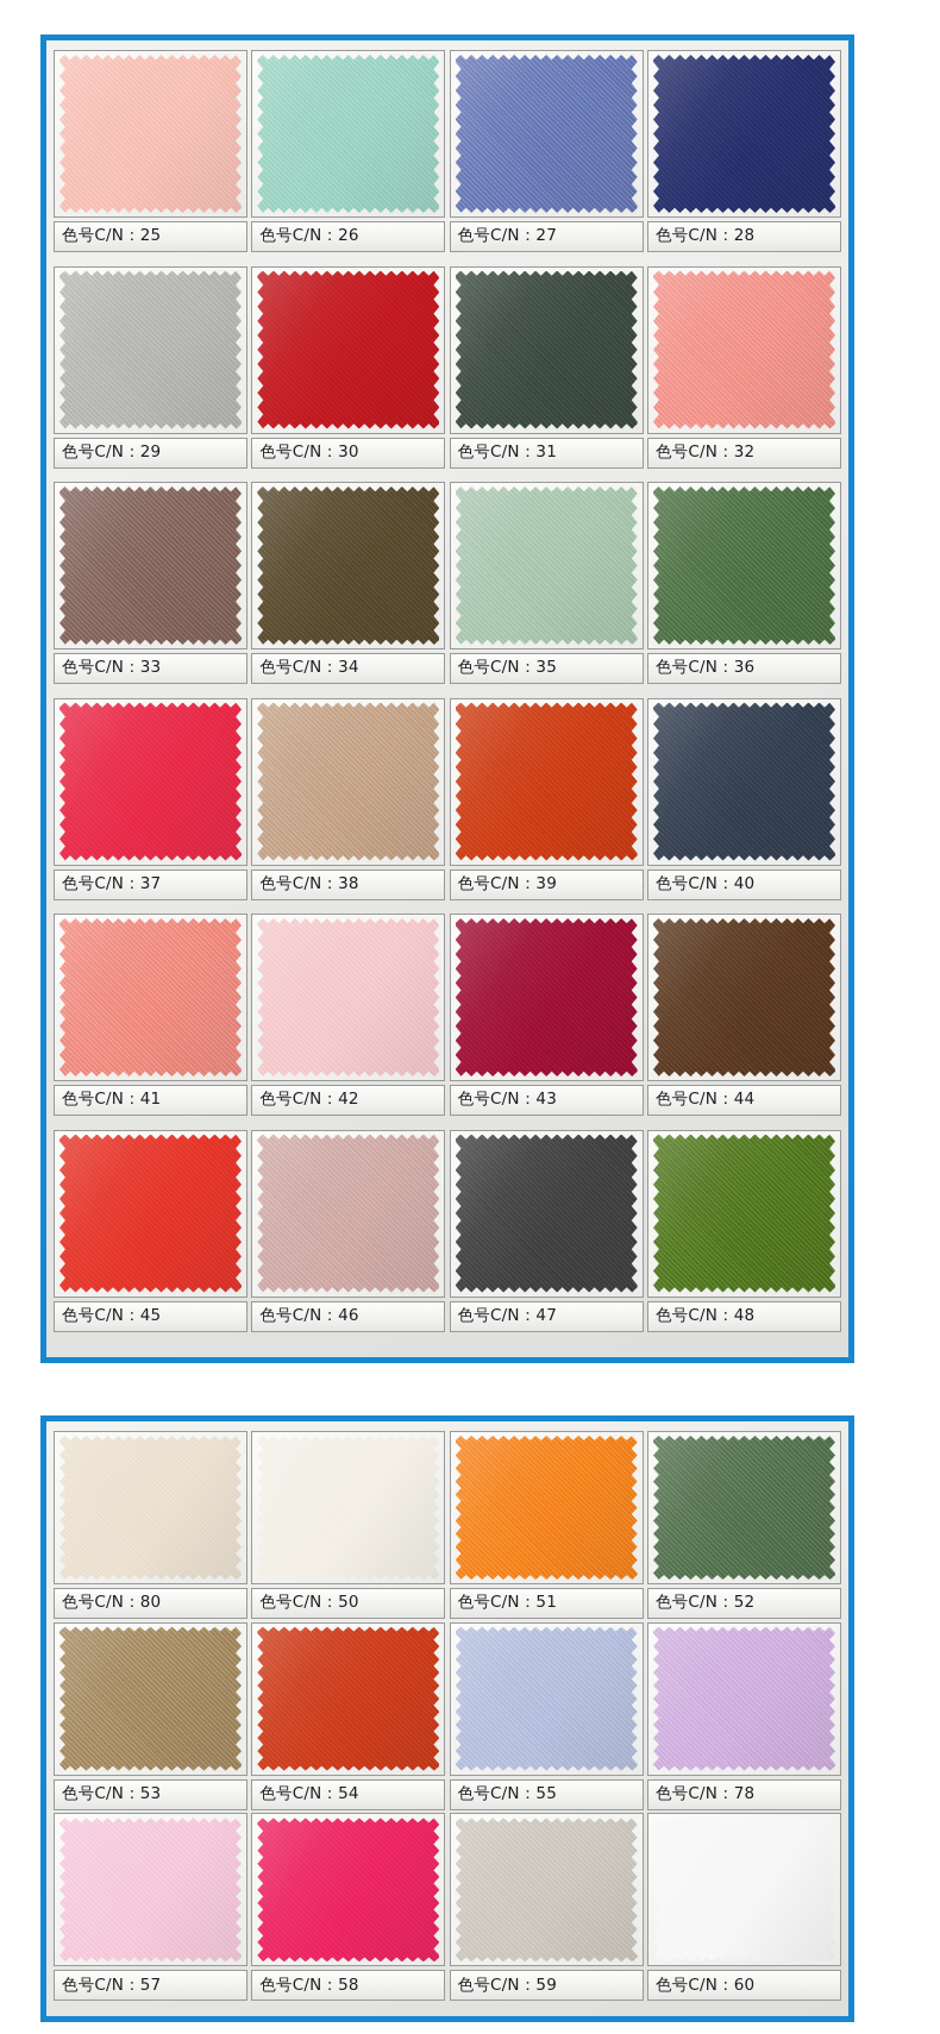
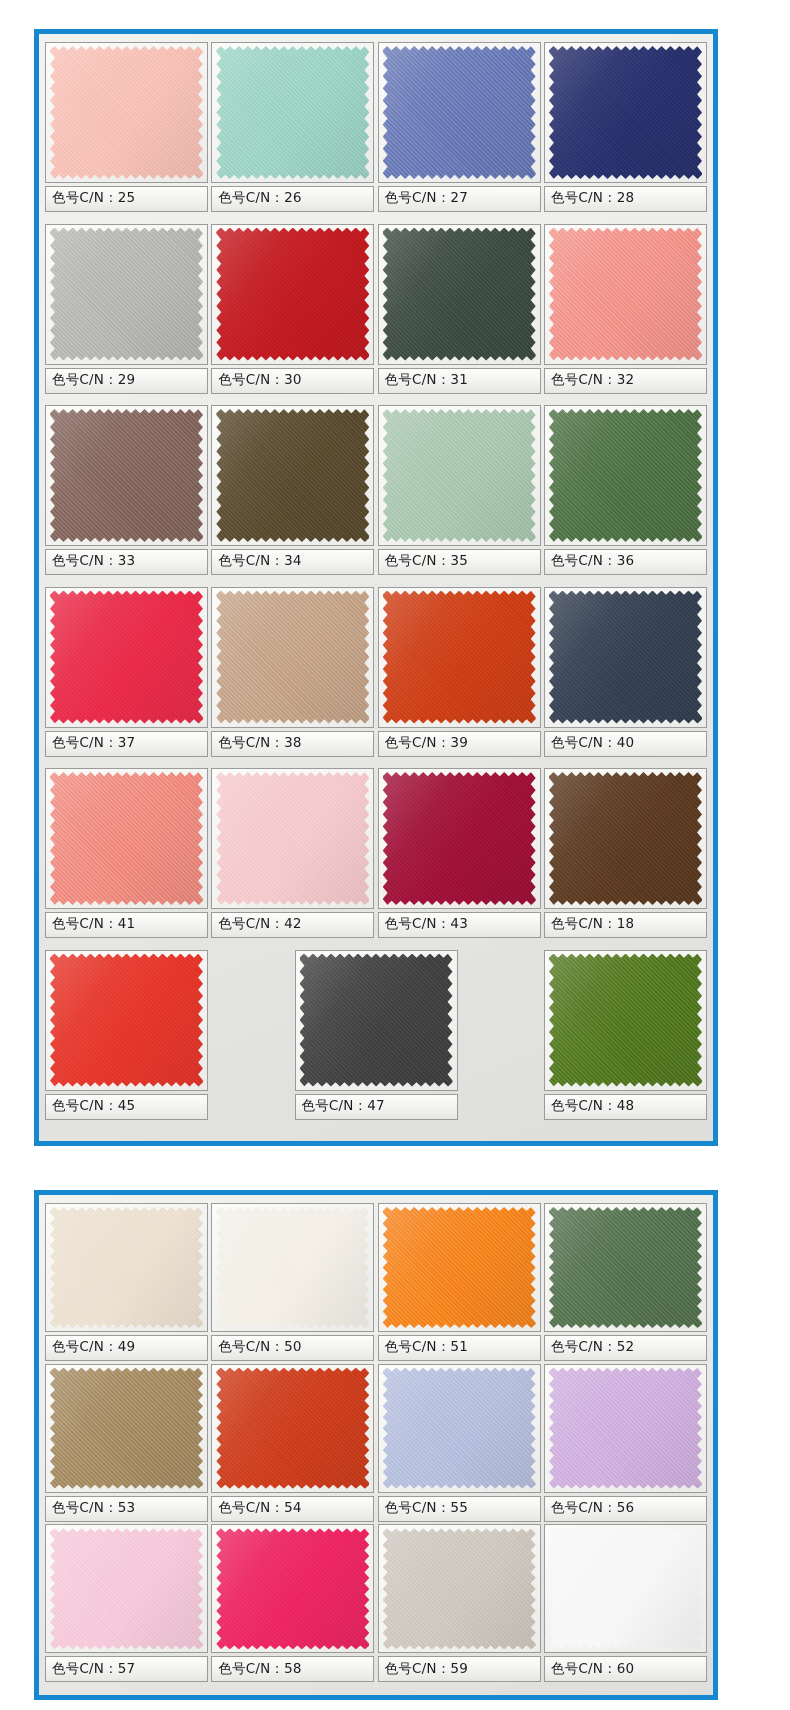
  色号C/N：25
  色号C/N：26
  色号C/N：27
  色号C/N：28
  色号C/N：29
  色号C/N：30
  色号C/N：31
  色号C/N：32
  色号C/N：33
  色号C/N：34
  色号C/N：35
  色号C/N：36
  色号C/N：37
  色号C/N：38
  色号C/N：39
  色号C/N：40
  色号C/N：41
  色号C/N：42
  色号C/N：43
- 色号C/N：44
+ 色号C/N：18
  色号C/N：45
- 色号C/N：46
  色号C/N：47
  色号C/N：48
- 色号C/N：80
+ 色号C/N：49
  色号C/N：50
  色号C/N：51
  色号C/N：52
  色号C/N：53
  色号C/N：54
  色号C/N：55
- 色号C/N：78
+ 色号C/N：56
  色号C/N：57
  色号C/N：58
  色号C/N：59
  色号C/N：60
